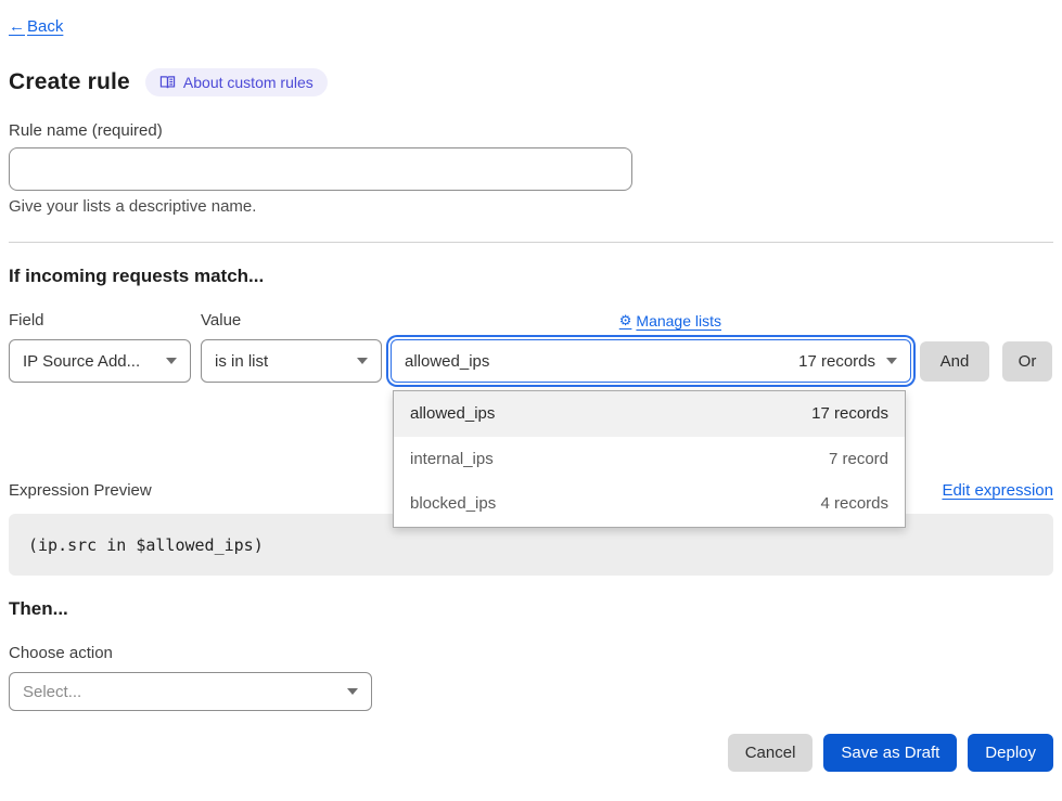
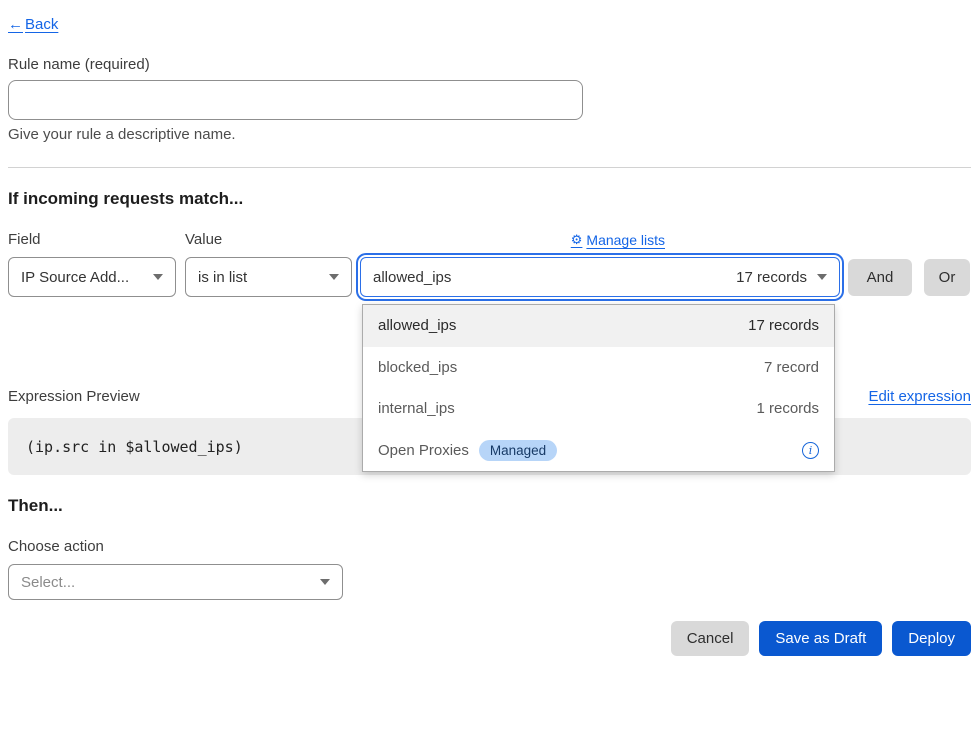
  ←
  Back
- Create rule
- About custom rules
  Rule name (required)
- Give your lists a descriptive name.
+ Give your rule a descriptive name.
  If incoming requests match...
  Field
  Value
  ⚙
  Manage lists
  IP Source Add...
  is in list
  allowed_ips
  17 records
  allowed_ips
  17 records
- internal_ips
+ blocked_ips
  7 record
- blocked_ips
+ internal_ips
- 4 records
+ 1 records
+ Open Proxies
+ Managed
+ i
  And
  Or
  Expression Preview
  Edit expression
  (ip.src in $allowed_ips)
  Then...
  Choose action
  Select...
  Cancel
  Save as Draft
  Deploy
